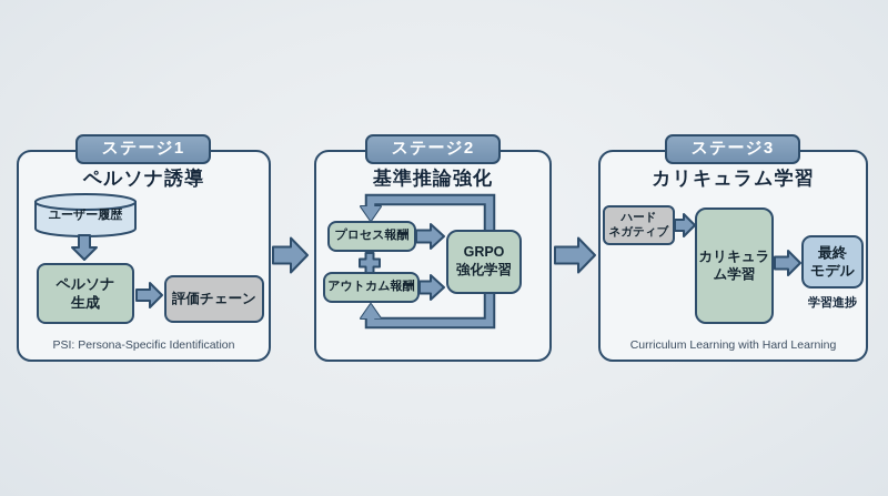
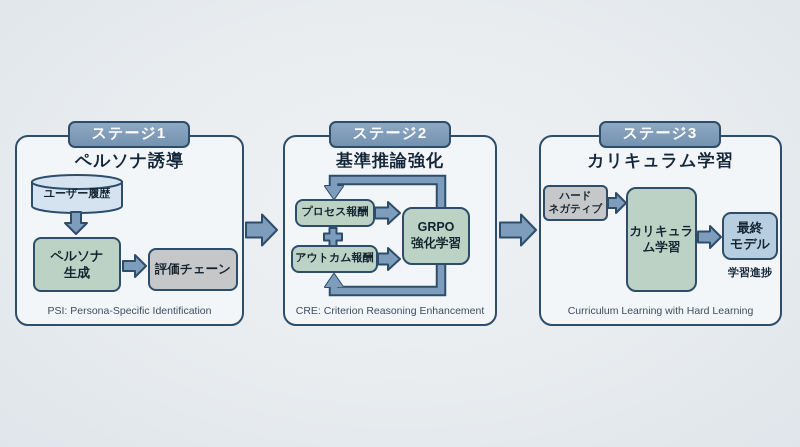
  ステージ1
  ステージ2
  ステージ3
  ペルソナ誘導
  基準推論強化
  カリキュラム学習
  ユーザー履歴
  ペルソナ
  生成
  評価チェーン
  プロセス報酬
  アウトカム報酬
  GRPO
  強化学習
  ハード
  ネガティブ
  カリキュラ
  ム学習
  最終
  モデル
  学習進捗
  PSI: Persona-Specific Identification
+ CRE: Criterion Reasoning Enhancement
  Curriculum Learning with Hard Learning
